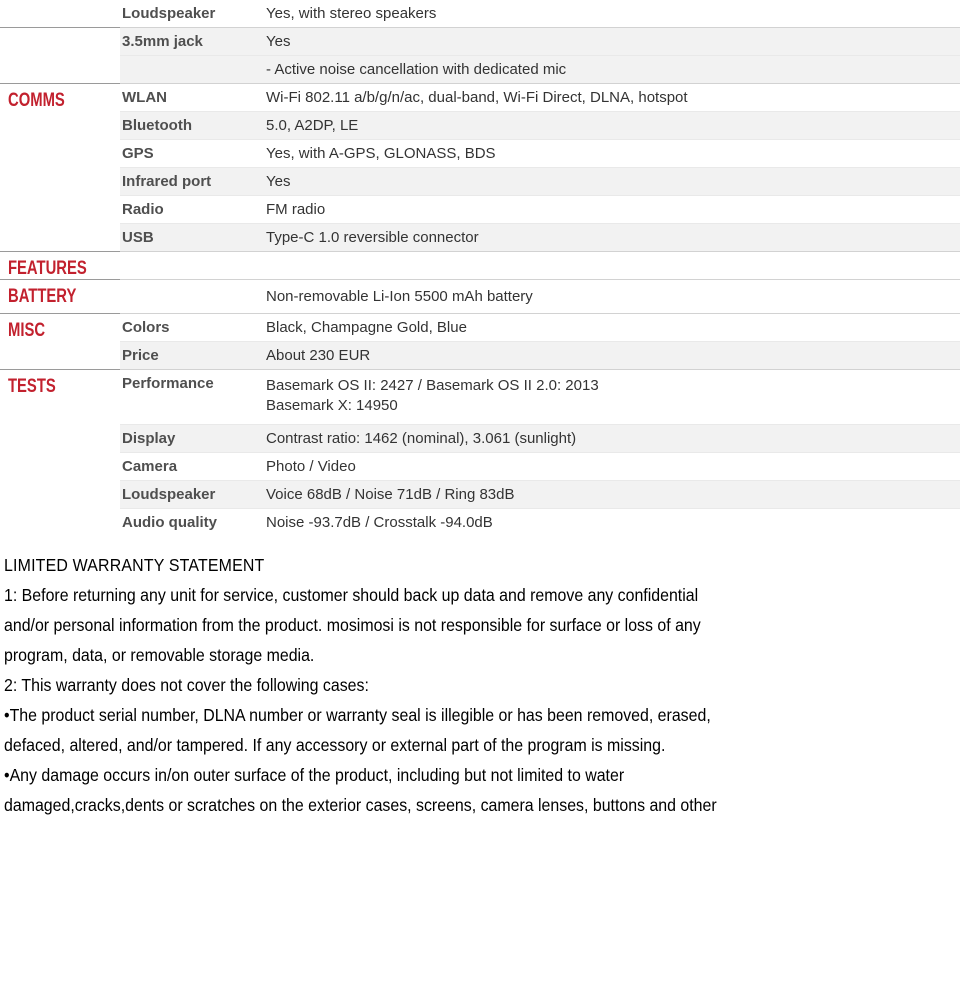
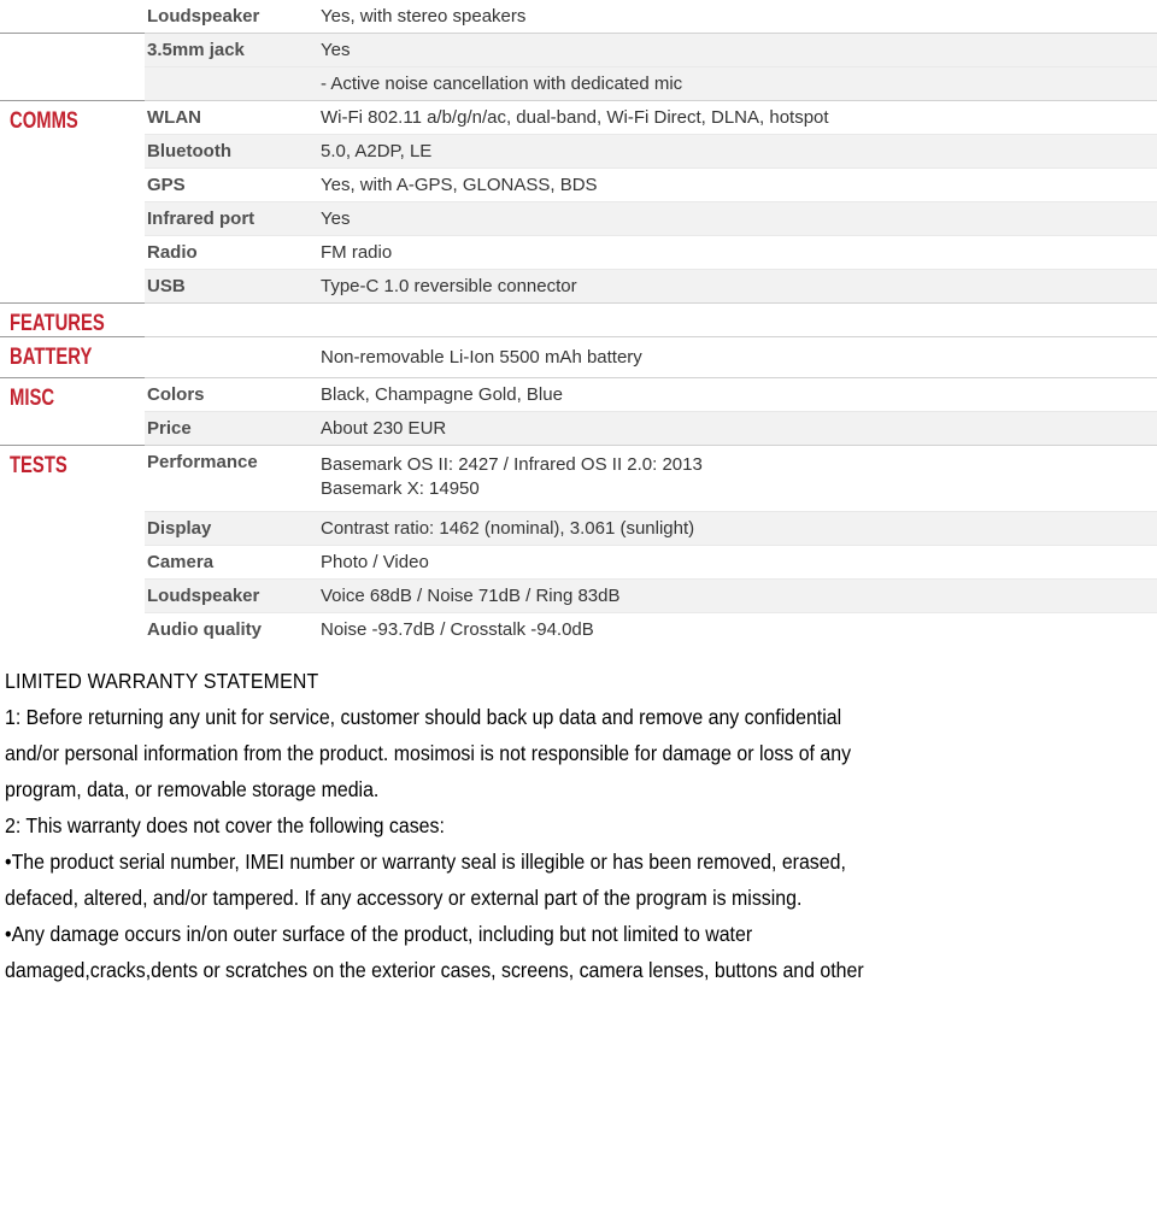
  Loudspeaker
  Yes, with stereo speakers
  3.5mm jack
  Yes
  - Active noise cancellation with dedicated mic
  COMMS
  WLAN
  Wi-Fi 802.11 a/b/g/n/ac, dual-band, Wi-Fi Direct, DLNA, hotspot
  Bluetooth
  5.0, A2DP, LE
  GPS
  Yes, with A-GPS, GLONASS, BDS
  Infrared port
  Yes
  Radio
  FM radio
  USB
  Type-C 1.0 reversible connector
  FEATURES
  BATTERY
  Non-removable Li-Ion 5500 mAh battery
  MISC
  Colors
  Black, Champagne Gold, Blue
  Price
  About 230 EUR
  TESTS
  Performance
- Basemark OS II: 2427 / Basemark OS II 2.0: 2013
+ Basemark OS II: 2427 / Infrared OS II 2.0: 2013
  Basemark X: 14950
  Display
  Contrast ratio: 1462 (nominal), 3.061 (sunlight)
  Camera
  Photo / Video
  Loudspeaker
  Voice 68dB / Noise 71dB / Ring 83dB
  Audio quality
  Noise -93.7dB / Crosstalk -94.0dB
  LIMITED WARRANTY STATEMENT
  1: Before returning any unit for service, customer should back up data and remove any confidential
- and/or personal information from the product. mosimosi is not responsible for surface or loss of any
+ and/or personal information from the product. mosimosi is not responsible for damage or loss of any
  program, data, or removable storage media.
  2: This warranty does not cover the following cases:
- •The product serial number, DLNA number or warranty seal is illegible or has been removed, erased,
+ •The product serial number, IMEI number or warranty seal is illegible or has been removed, erased,
  defaced, altered, and/or tampered. If any accessory or external part of the program is missing.
  •Any damage occurs in/on outer surface of the product, including but not limited to water
  damaged,cracks,dents or scratches on the exterior cases, screens, camera lenses, buttons and other
